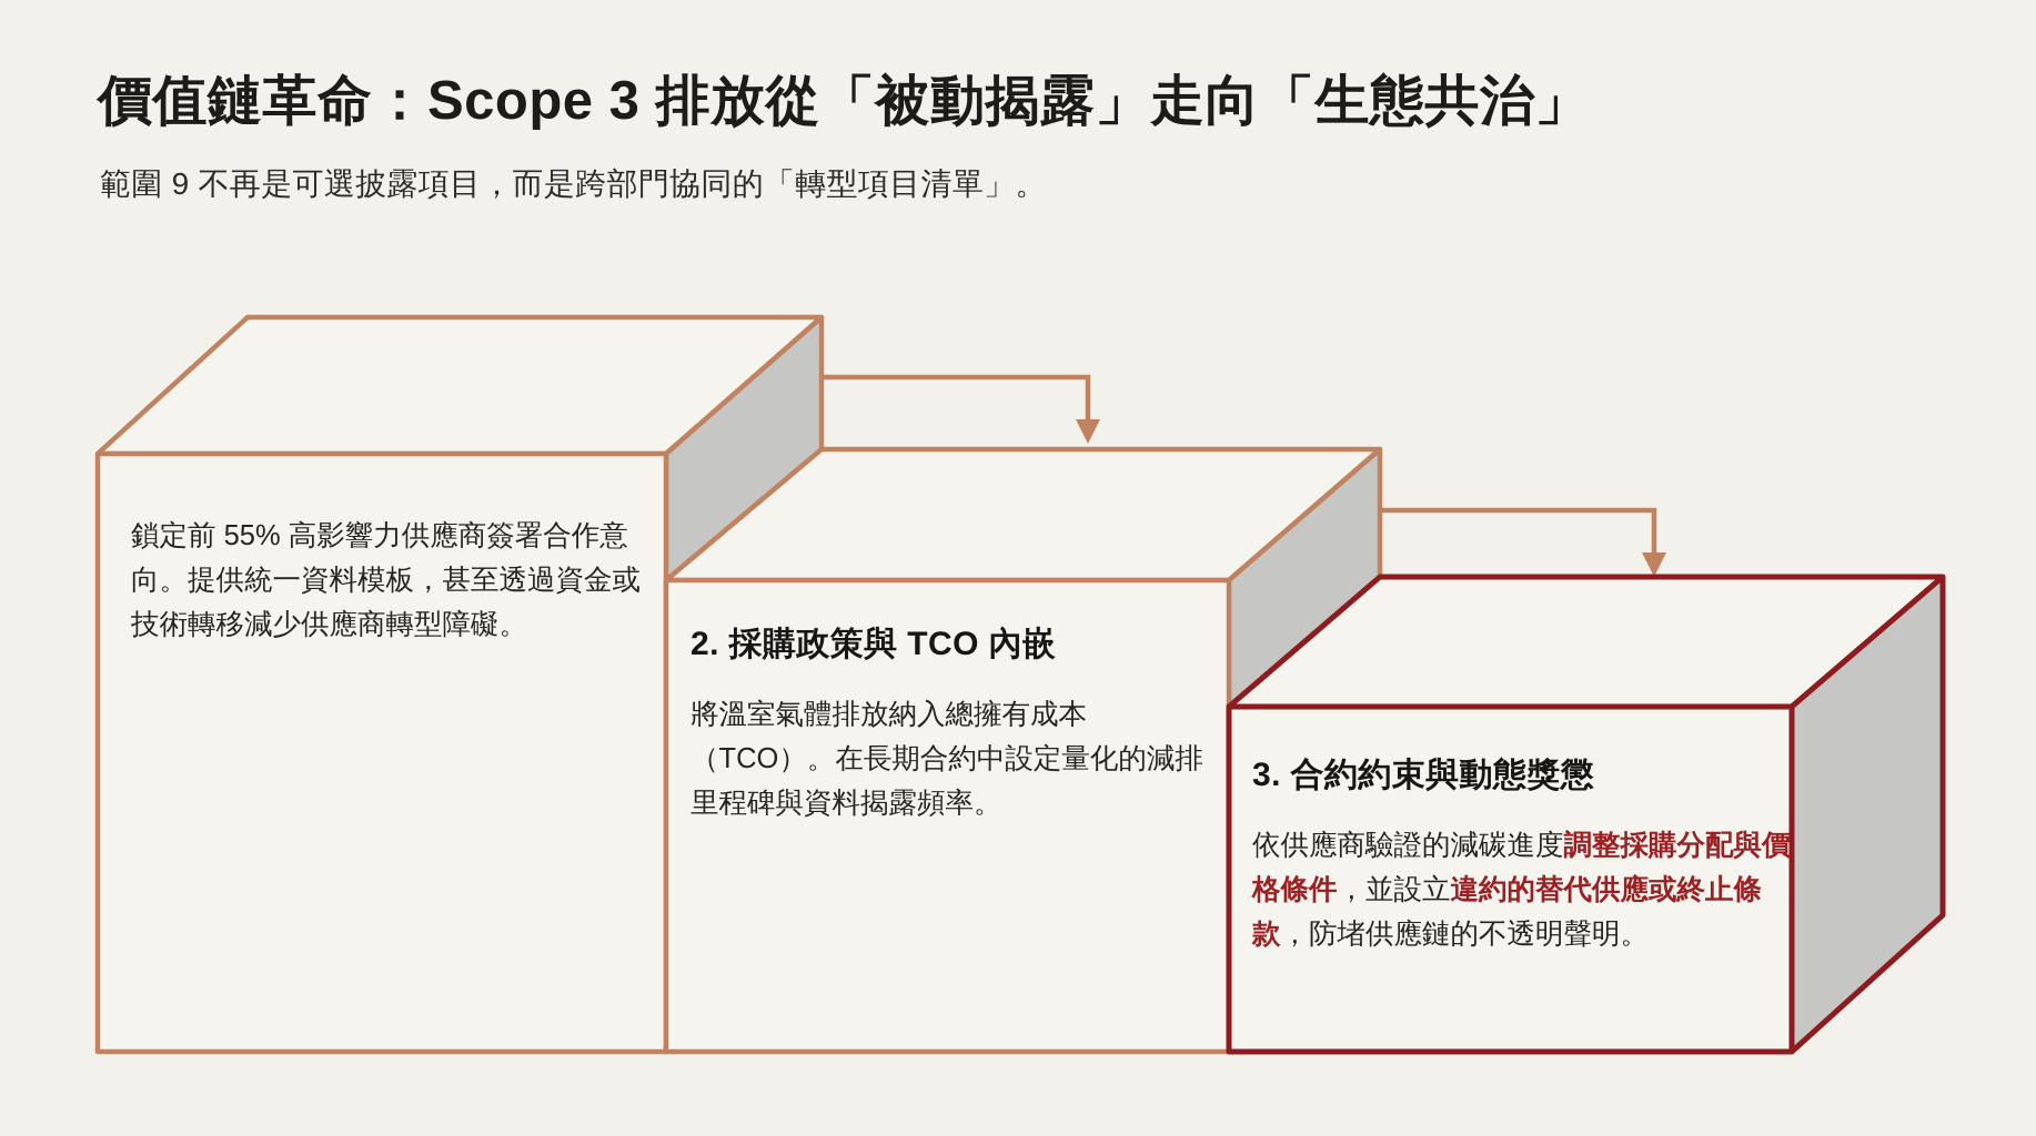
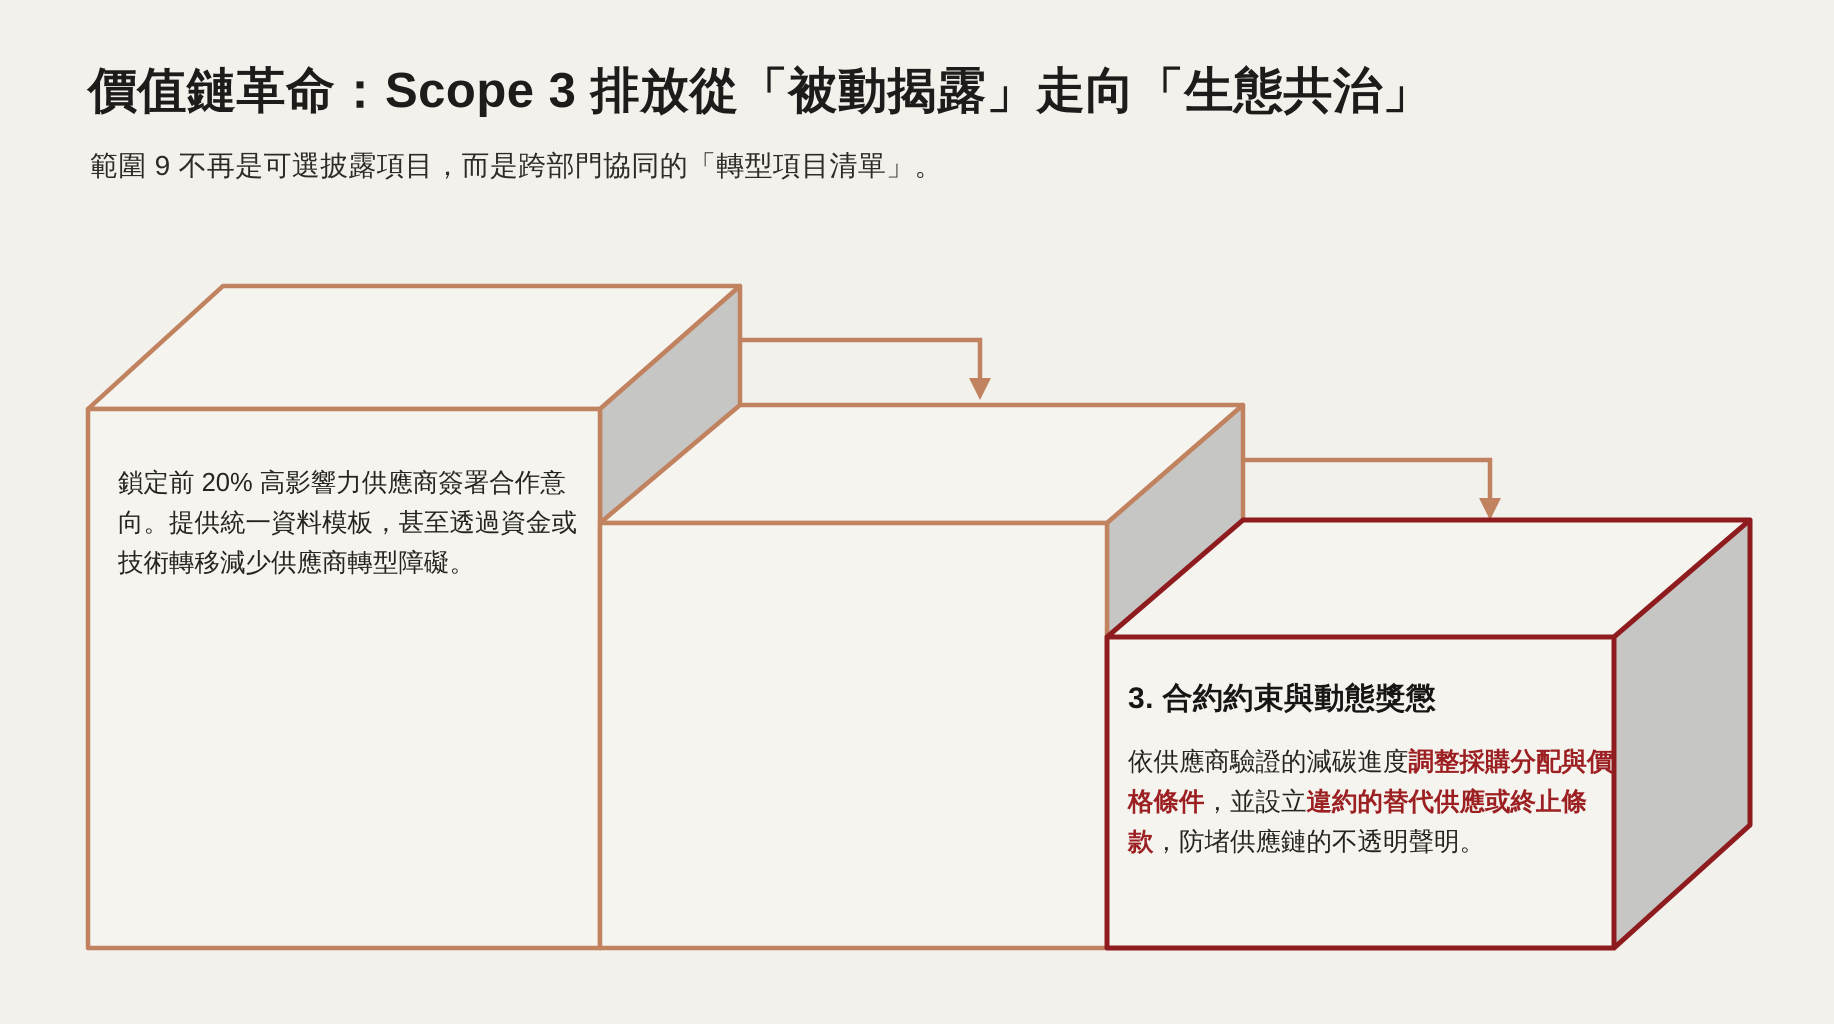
  價值鏈革命：Scope 3 排放從「被動揭露」走向「生態共治」
  範圍 9 不再是可選披露項目，而是跨部門協同的「轉型項目清單」。
- 鎖定前 55% 高影響力供應商簽署合作意向。提供統一資料模板，甚至透過資金或技術轉移減少供應商轉型障礙。
+ 鎖定前 20% 高影響力供應商簽署合作意向。提供統一資料模板，甚至透過資金或技術轉移減少供應商轉型障礙。
- 2. 採購政策與 TCO 內嵌
- 將溫室氣體排放納入總擁有成本（TCO）。在長期合約中設定量化的減排里程碑與資料揭露頻率。
  3. 合約約束與動態獎懲
  依供應商驗證的減碳進度調整採購分配與價格條件，並設立違約的替代供應或終止條款，防堵供應鏈的不透明聲明。
